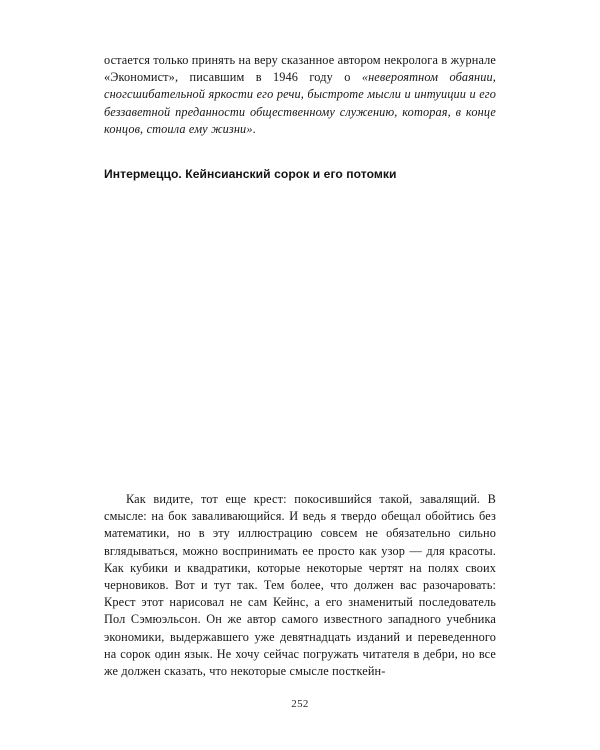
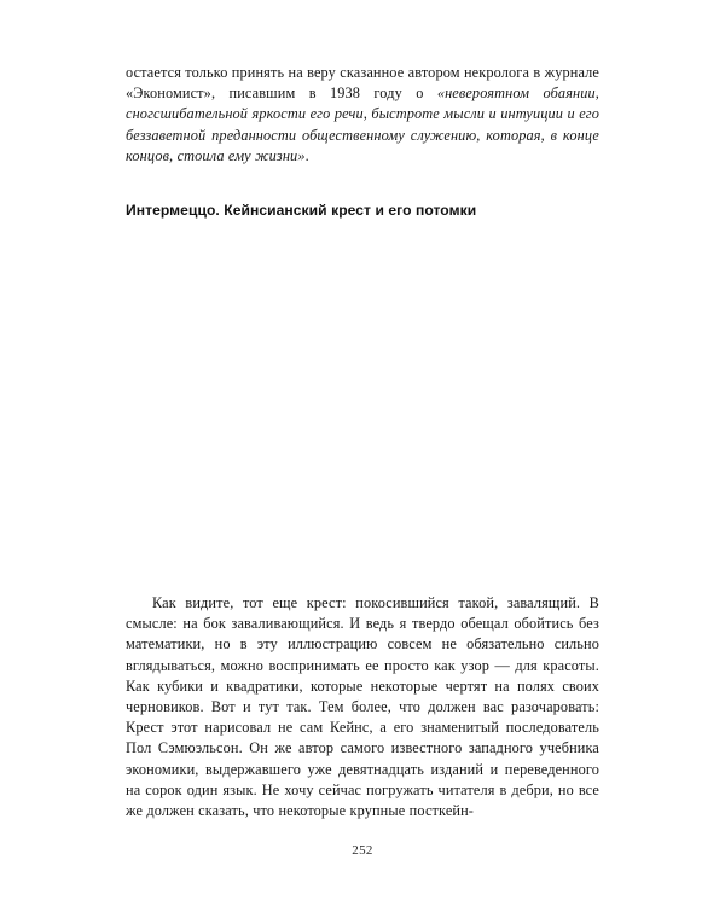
- остается только принять на веру сказанное автором некролога в журнале «Экономист», писавшим в 1946 году о «невероятном обаянии, сногсшибательной яркости его речи, быстроте мысли и интуиции и его беззаветной преданности общественному служению, которая, в конце концов, стоила ему жизни».
+ остается только принять на веру сказанное автором некролога в журнале «Экономист», писавшим в 1938 году о «невероятном обаянии, сногсшибательной яркости его речи, быстроте мысли и интуиции и его беззаветной преданности общественному служению, которая, в конце концов, стоила ему жизни».
- Интермеццо. Кейнсианский сорок и его потомки
+ Интермеццо. Кейнсианский крест и его потомки
- Как видите, тот еще крест: покосившийся такой, завалящий. В смысле: на бок заваливающийся. И ведь я твердо обещал обойтись без математики, но в эту иллюстрацию совсем не обязательно сильно вглядываться, можно воспринимать ее просто как узор — для красоты. Как кубики и квадратики, которые некоторые чертят на полях своих черновиков. Вот и тут так. Тем более, что должен вас разочаровать: Крест этот нарисовал не сам Кейнс, а его знаменитый последователь Пол Сэмюэльсон. Он же автор самого известного западного учебника экономики, выдержавшего уже девятнадцать изданий и переведенного на сорок один язык. Не хочу сейчас погружать читателя в дебри, но все же должен сказать, что некоторые смысле посткейн-
+ Как видите, тот еще крест: покосившийся такой, завалящий. В смысле: на бок заваливающийся. И ведь я твердо обещал обойтись без математики, но в эту иллюстрацию совсем не обязательно сильно вглядываться, можно воспринимать ее просто как узор — для красоты. Как кубики и квадратики, которые некоторые чертят на полях своих черновиков. Вот и тут так. Тем более, что должен вас разочаровать: Крест этот нарисовал не сам Кейнс, а его знаменитый последователь Пол Сэмюэльсон. Он же автор самого известного западного учебника экономики, выдержавшего уже девятнадцать изданий и переведенного на сорок один язык. Не хочу сейчас погружать читателя в дебри, но все же должен сказать, что некоторые крупные посткейн-
  252
